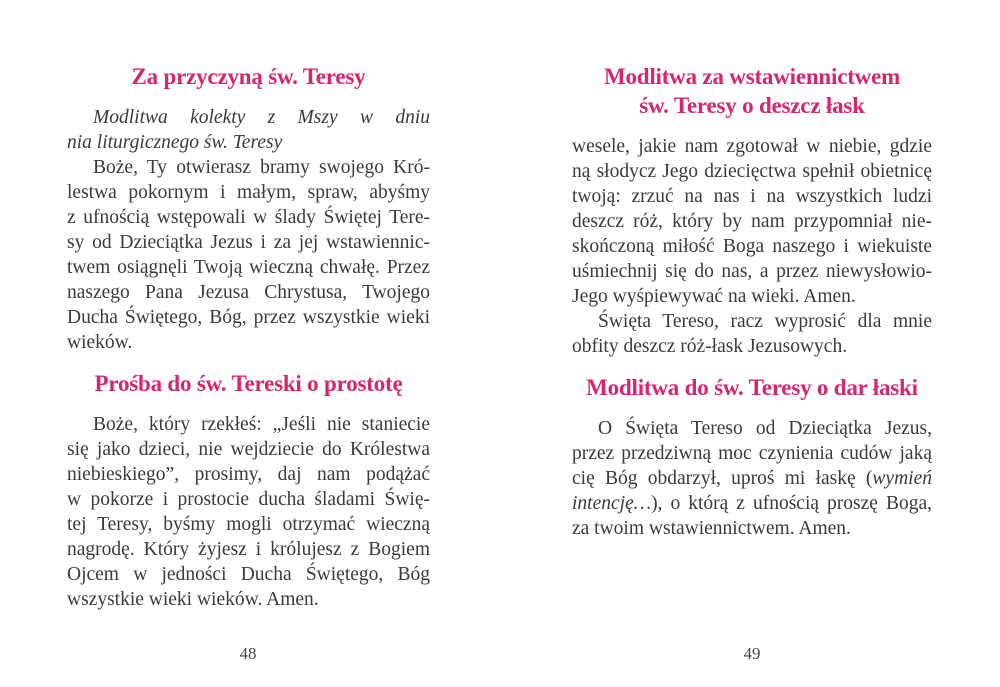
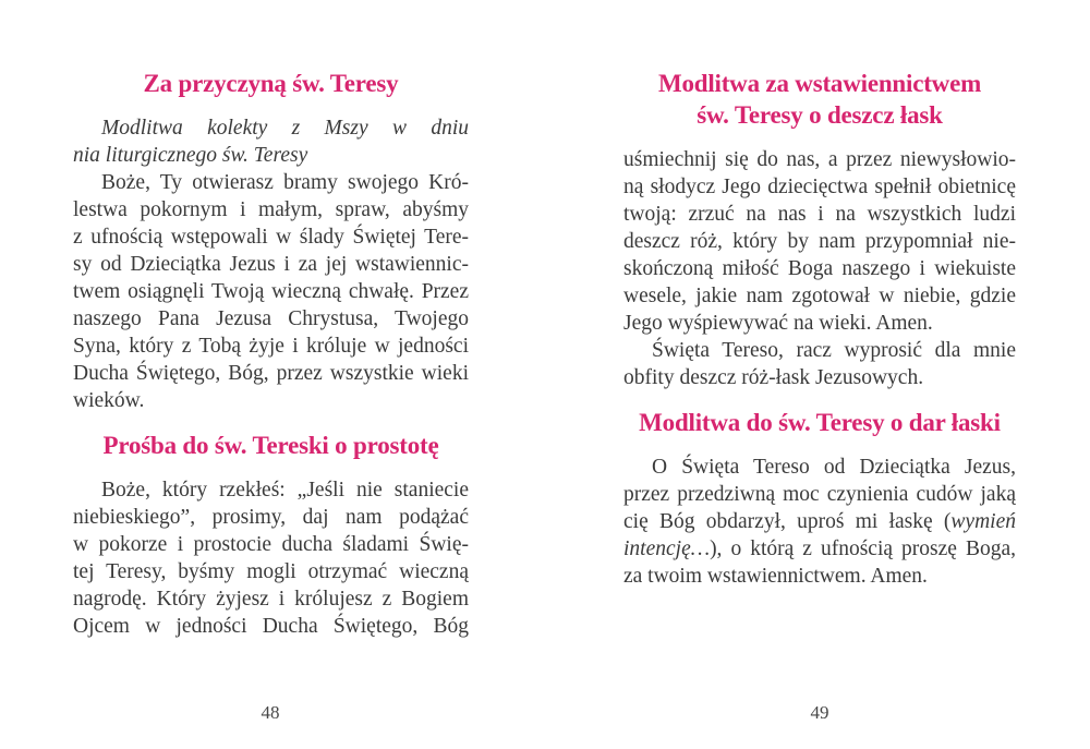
  Za przyczyną św. Teresy
  Modlitwa kolekty z Mszy w dniu
  nia liturgicznego św. Teresy
  Boże, Ty otwierasz bramy swojego Kró-
  lestwa pokornym i małym, spraw, abyśmy
  z ufnością wstępowali w ślady Świętej Tere-
  sy od Dzieciątka Jezus i za jej wstawiennic-
  twem osiągnęli Twoją wieczną chwałę. Przez
  naszego Pana Jezusa Chrystusa, Twojego
+ Syna, który z Tobą żyje i króluje w jedności
  Ducha Świętego, Bóg, przez wszystkie wieki
  wieków.
  Prośba do św. Tereski o prostotę
  Boże, który rzekłeś: „Jeśli nie staniecie
- się jako dzieci, nie wejdziecie do Królestwa
  niebieskiego”, prosimy, daj nam podążać
  w pokorze i prostocie ducha śladami Świę-
  tej Teresy, byśmy mogli otrzymać wieczną
  nagrodę. Który żyjesz i królujesz z Bogiem
  Ojcem w jedności Ducha Świętego, Bóg
- wszystkie wieki wieków. Amen.
  Modlitwa za wstawiennictwem
  św. Teresy o deszcz łask
- wesele, jakie nam zgotował w niebie, gdzie
+ uśmiechnij się do nas, a przez niewysłowio-
  ną słodycz Jego dziecięctwa spełnił obietnicę
  twoją: zrzuć na nas i na wszystkich ludzi
  deszcz róż, który by nam przypomniał nie-
  skończoną miłość Boga naszego i wiekuiste
- uśmiechnij się do nas, a przez niewysłowio-
+ wesele, jakie nam zgotował w niebie, gdzie
  Jego wyśpiewywać na wieki. Amen.
  Święta Tereso, racz wyprosić dla mnie
  obfity deszcz róż-łask Jezusowych.
  Modlitwa do św. Teresy o dar łaski
  O Święta Tereso od Dzieciątka Jezus,
  przez przedziwną moc czynienia cudów jaką
  cię Bóg obdarzył, uproś mi łaskę (wymień
  intencję…), o którą z ufnością proszę Boga,
  za twoim wstawiennictwem. Amen.
  48
  49
